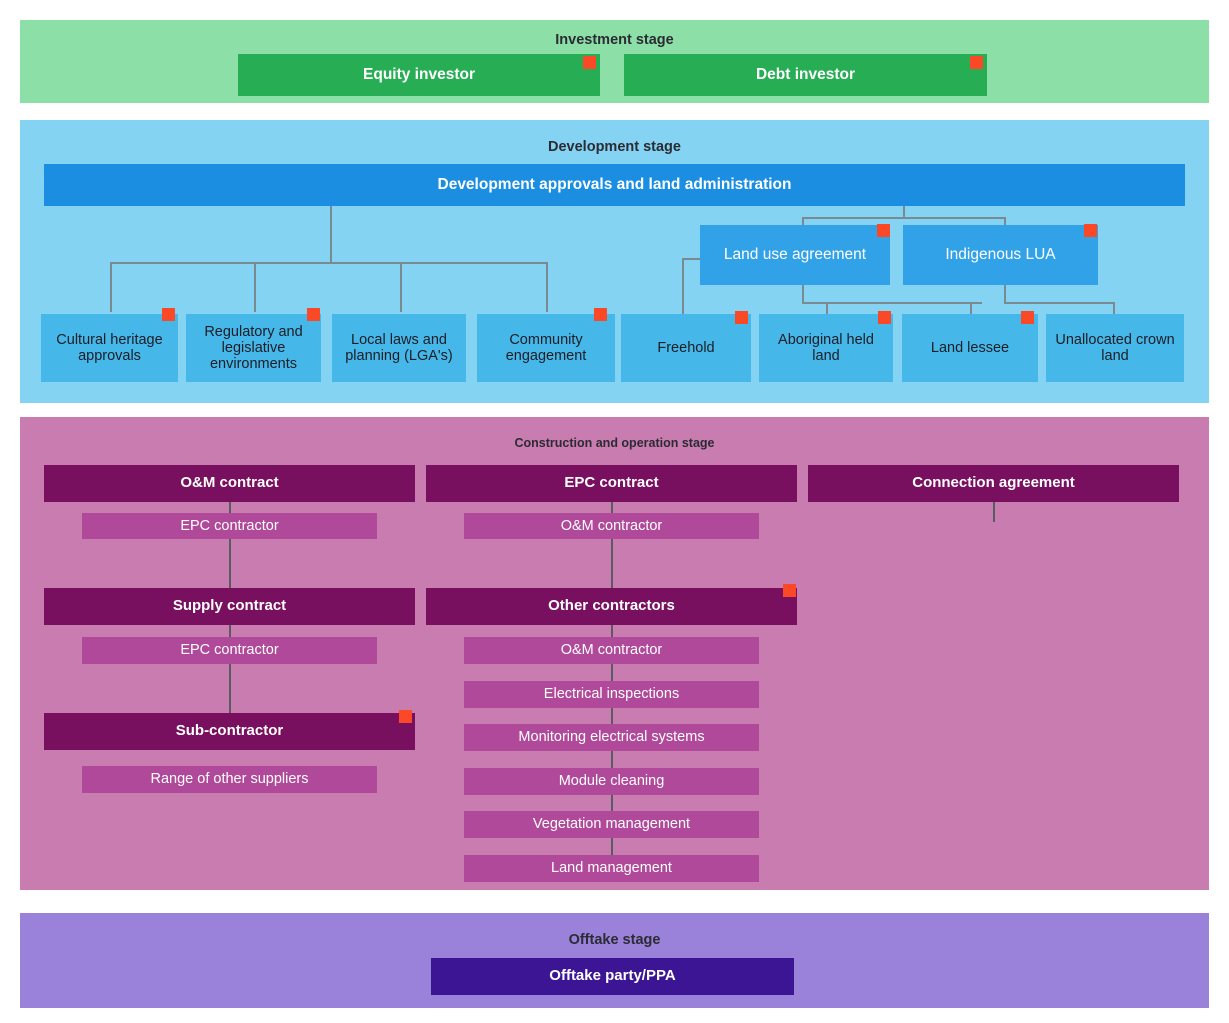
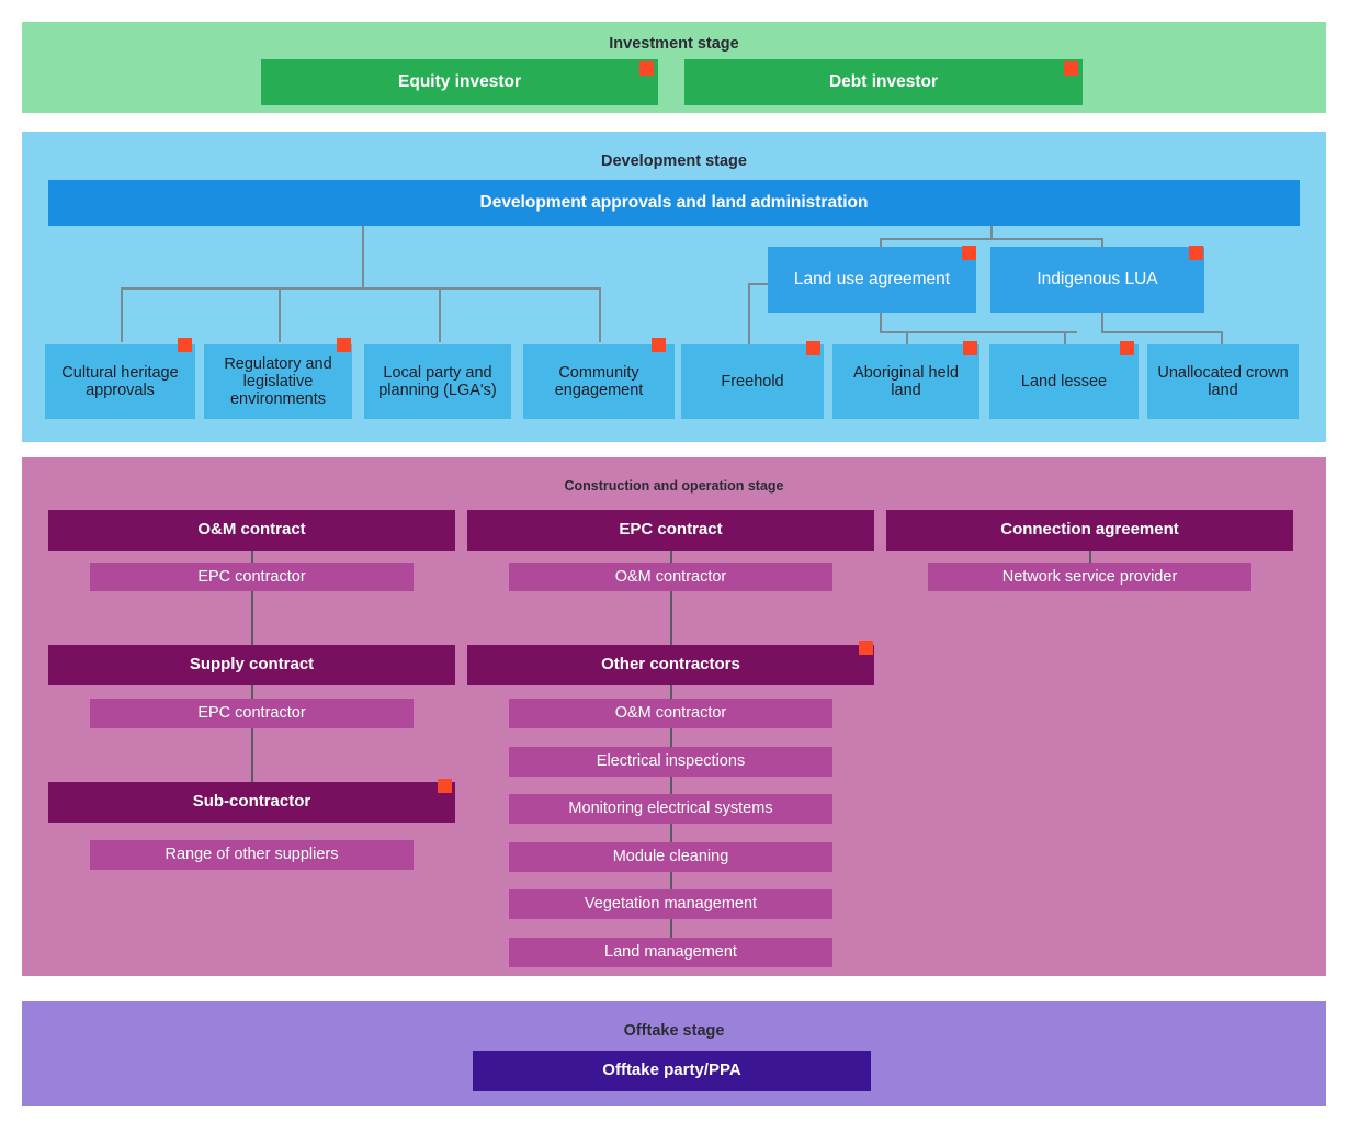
  Investment stage
  Equity investor
  Debt investor
  Development stage
  Development approvals and land administration
  Land use agreement
  Indigenous LUA
  Cultural heritage approvals
  Regulatory and legislative environments
- Local laws and planning (LGA's)
+ Local party and planning (LGA's)
  Community engagement
  Freehold
  Aboriginal held land
  Land lessee
  Unallocated crown land
  Construction and operation stage
  O&M contract
  EPC contractor
  Supply contract
  EPC contractor
  Sub-contractor
  Range of other suppliers
  EPC contract
  O&M contractor
  Other contractors
  O&M contractor
  Electrical inspections
  Monitoring electrical systems
  Module cleaning
  Vegetation management
  Land management
  Connection agreement
+ Network service provider
  Offtake stage
  Offtake party/PPA
